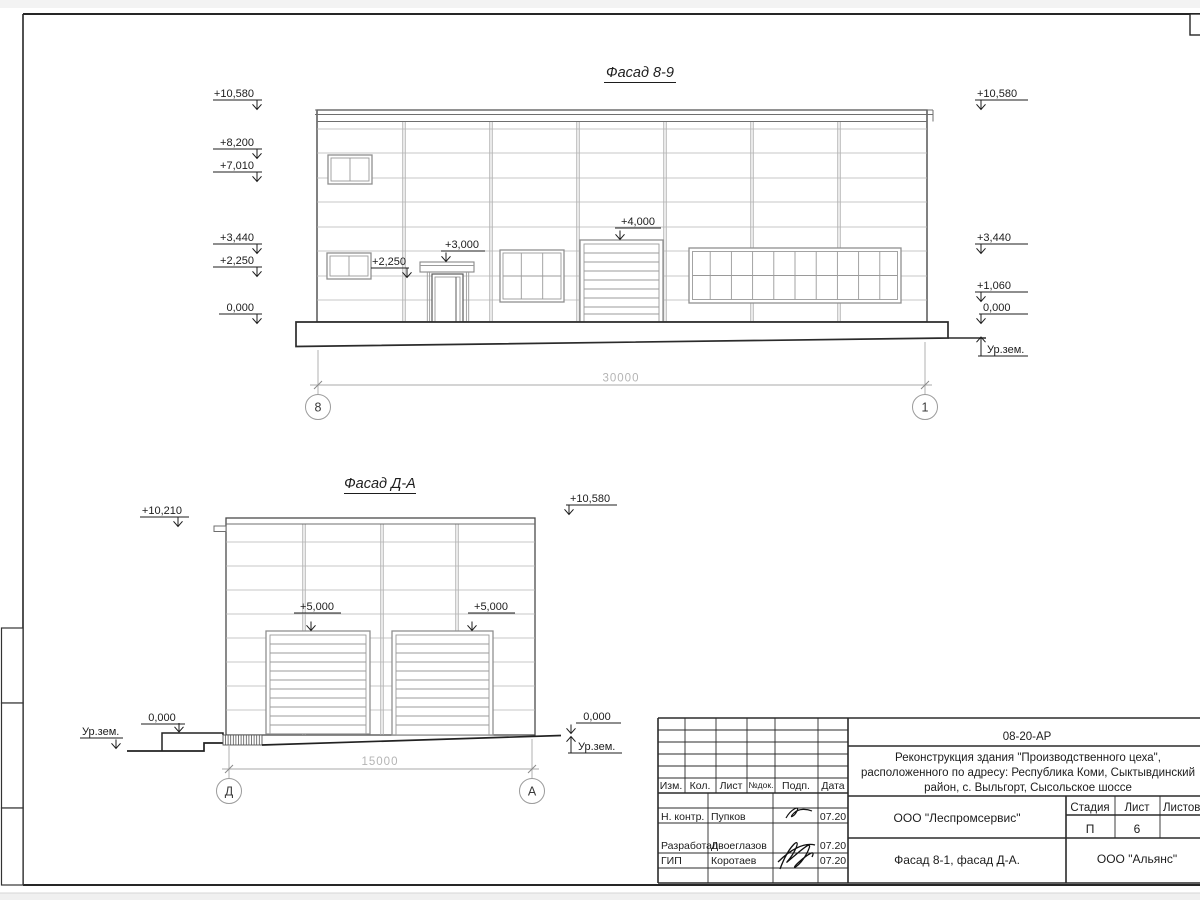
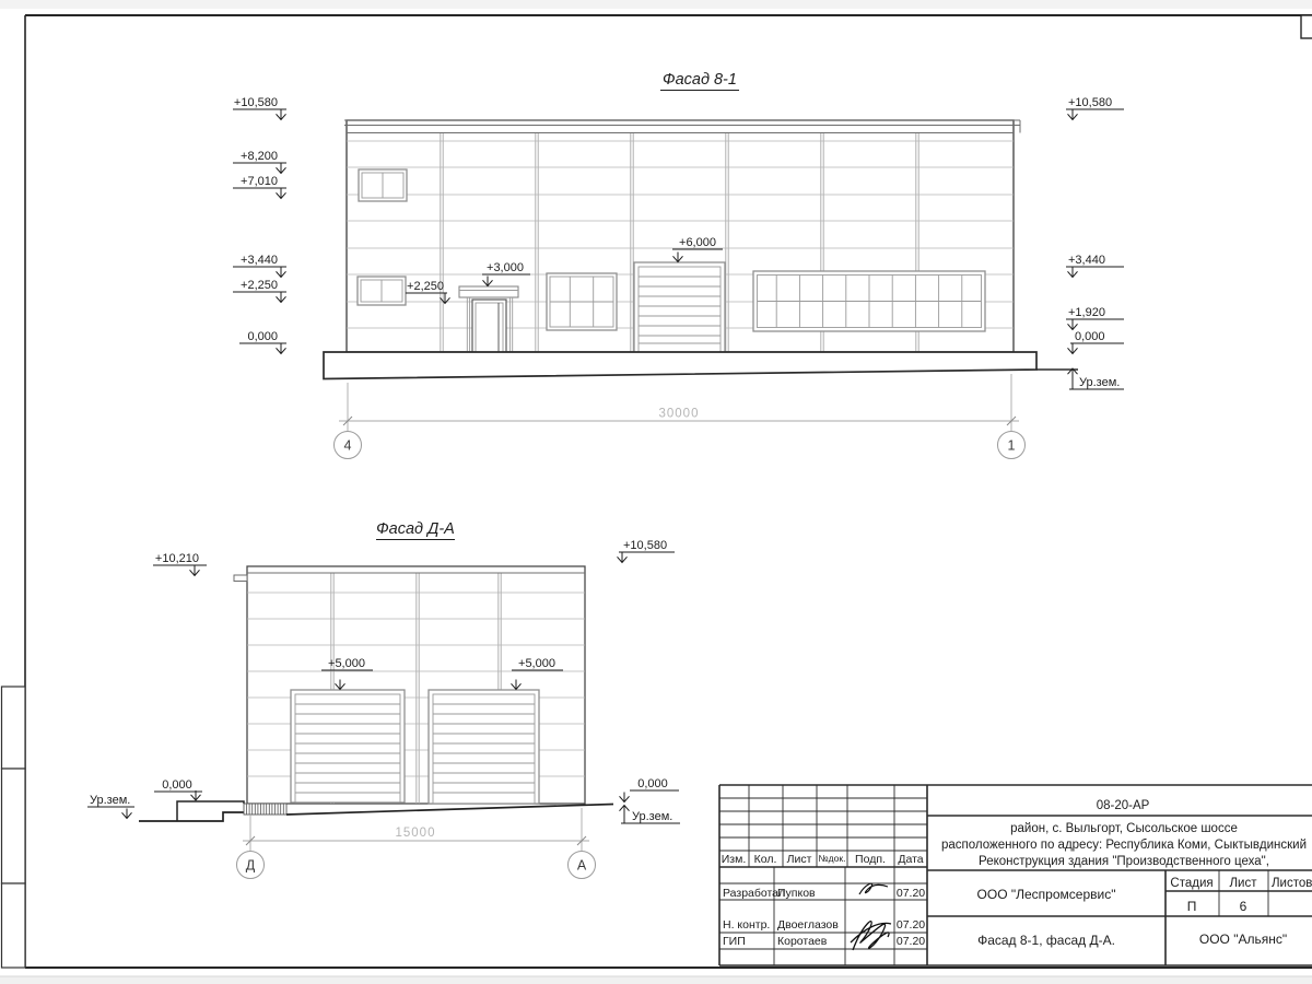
- Фасад 8-9
+ Фасад 8-1
  +10,580
  +8,200
  +7,010
  +3,440
  +2,250
  0,000
  +10,580
  +3,440
- +1,060
+ +1,920
  0,000
  Ур.зем.
  +2,250
  +3,000
- +4,000
+ +6,000
  30000
- 8
+ 4
  1
  Фасад Д-А
  +10,210
  +10,580
  +5,000
  +5,000
  0,000
  Ур.зем.
  0,000
  Ур.зем.
  15000
  Д
  А
  08-20-АР
- Реконструкция здания "Производственного цеха",
+ район, с. Выльгорт, Сысольское шоссе
  расположенного по адресу: Республика Коми, Сыктывдинский
- район, с. Выльгорт, Сысольское шоссе
+ Реконструкция здания "Производственного цеха",
  Изм.
  Кол.
  Лист
  №док.
  Подп.
  Дата
- Н. контр.
+ Разработал
  Пупков
  07.20
- Разработал
+ Н. контр.
  Двоеглазов
  07.20
  ГИП
  Коротаев
  07.20
  ООО "Леспромсервис"
  Фасад 8-1, фасад Д-А.
  ООО "Альянс"
  Стадия
  Лист
  Листов
  П
  6
